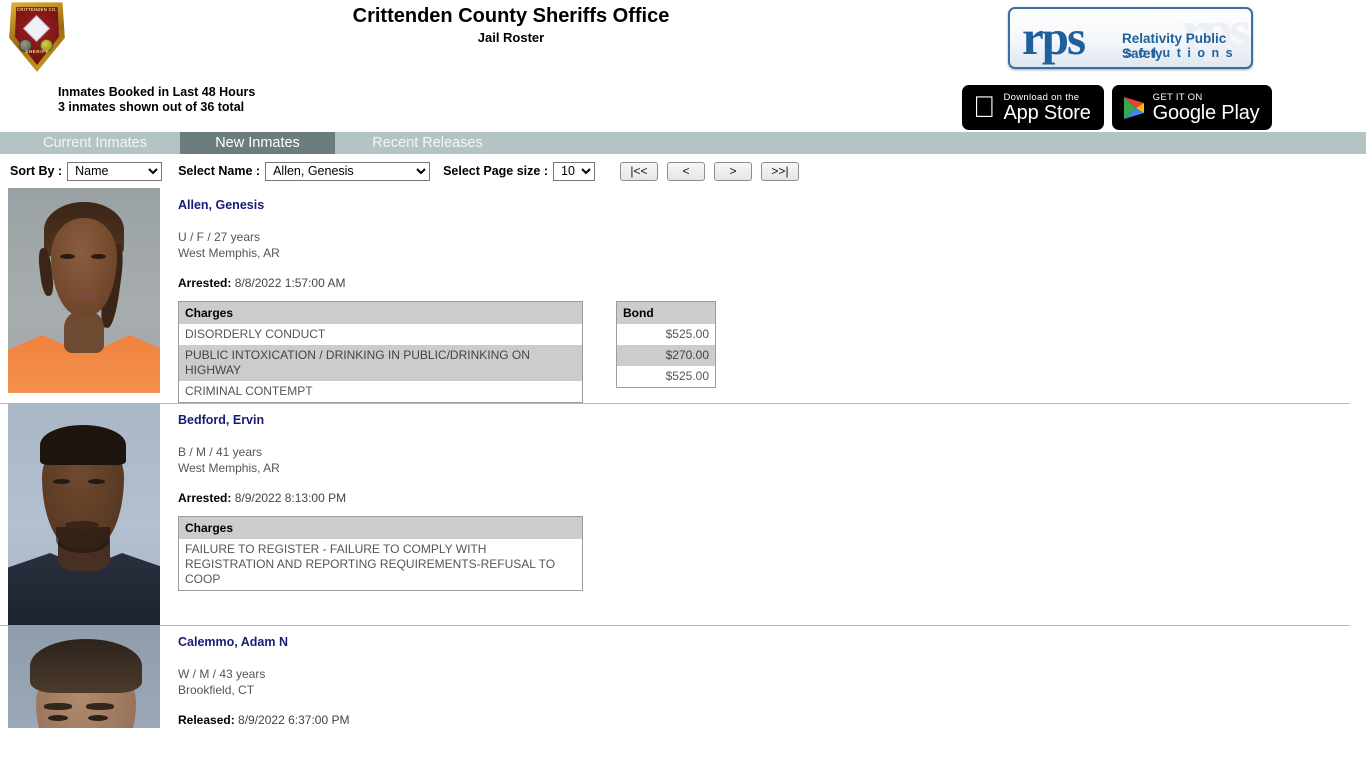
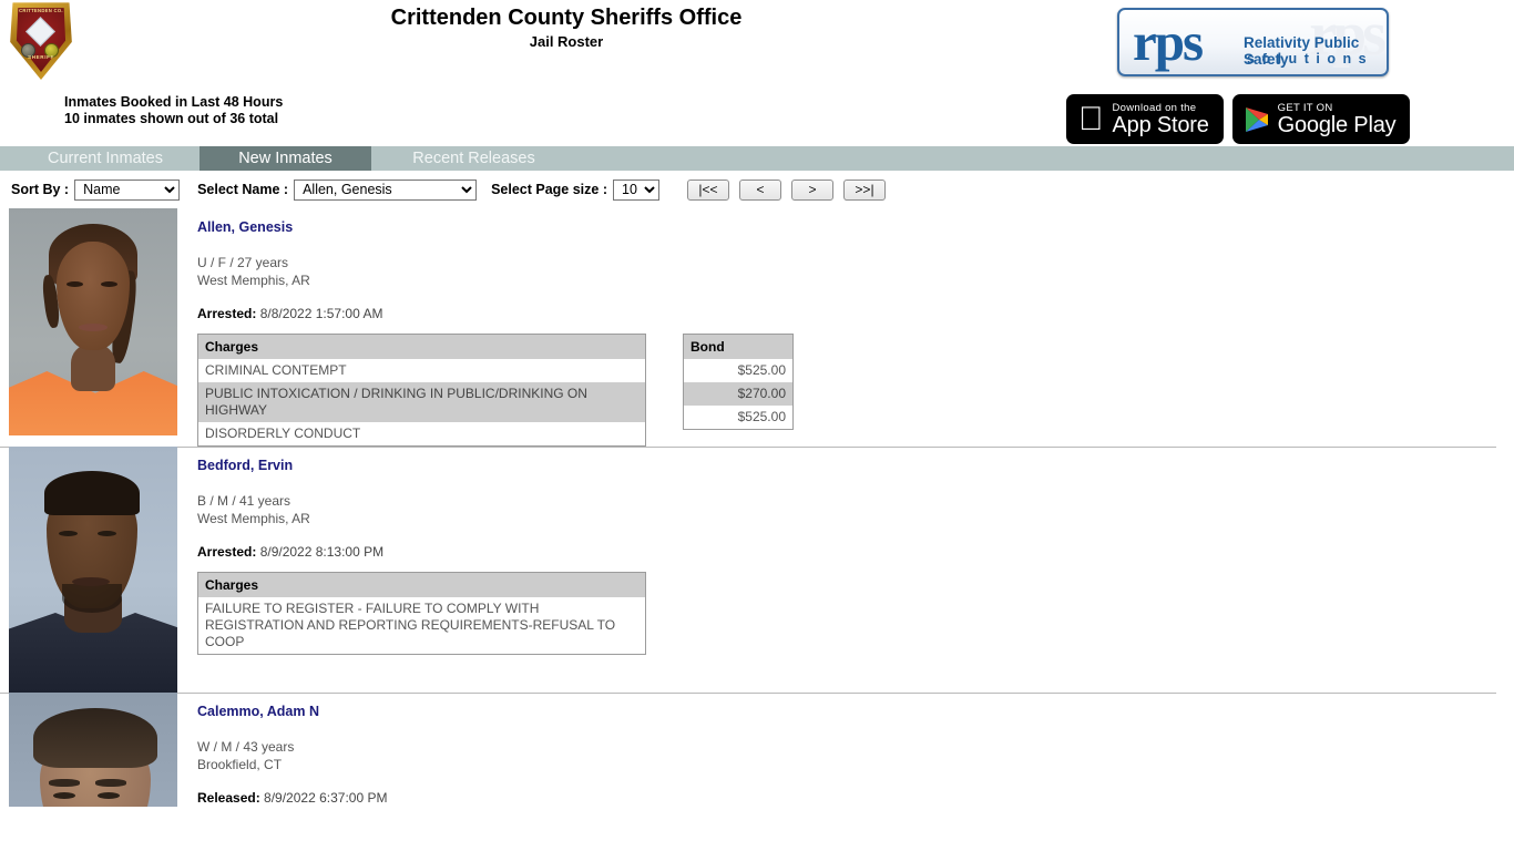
  Crittenden County Sheriffs Office
  Jail Roster
  Inmates Booked in Last 48 Hours
- 3 inmates shown out of 36 total
+ 10 inmates shown out of 36 total
  rps
  rps
  Relativity Public Safety
  solutions
  
  Download on the
  App Store
  GET IT ON
  Google Play
  Current Inmates
  New Inmates
  Recent Releases
  Sort By :
  Name
  Select Name :
  Allen, Genesis
  Select Page size :
  10
  |<<
  <
  >
  >>|
  Allen, Genesis
  U / F / 27 years
  West Memphis, AR
  Arrested: 8/8/2022 1:57:00 AM
  Charges
- DISORDERLY CONDUCT
+ CRIMINAL CONTEMPT
  PUBLIC INTOXICATION / DRINKING IN PUBLIC/DRINKING ON HIGHWAY
- CRIMINAL CONTEMPT
+ DISORDERLY CONDUCT
  Bond
  $525.00
  $270.00
  $525.00
  Bedford, Ervin
  B / M / 41 years
  West Memphis, AR
  Arrested: 8/9/2022 8:13:00 PM
  Charges
  FAILURE TO REGISTER - FAILURE TO COMPLY WITH REGISTRATION AND REPORTING REQUIREMENTS-REFUSAL TO COOP
  Calemmo, Adam N
  W / M / 43 years
  Brookfield, CT
  Released: 8/9/2022 6:37:00 PM
